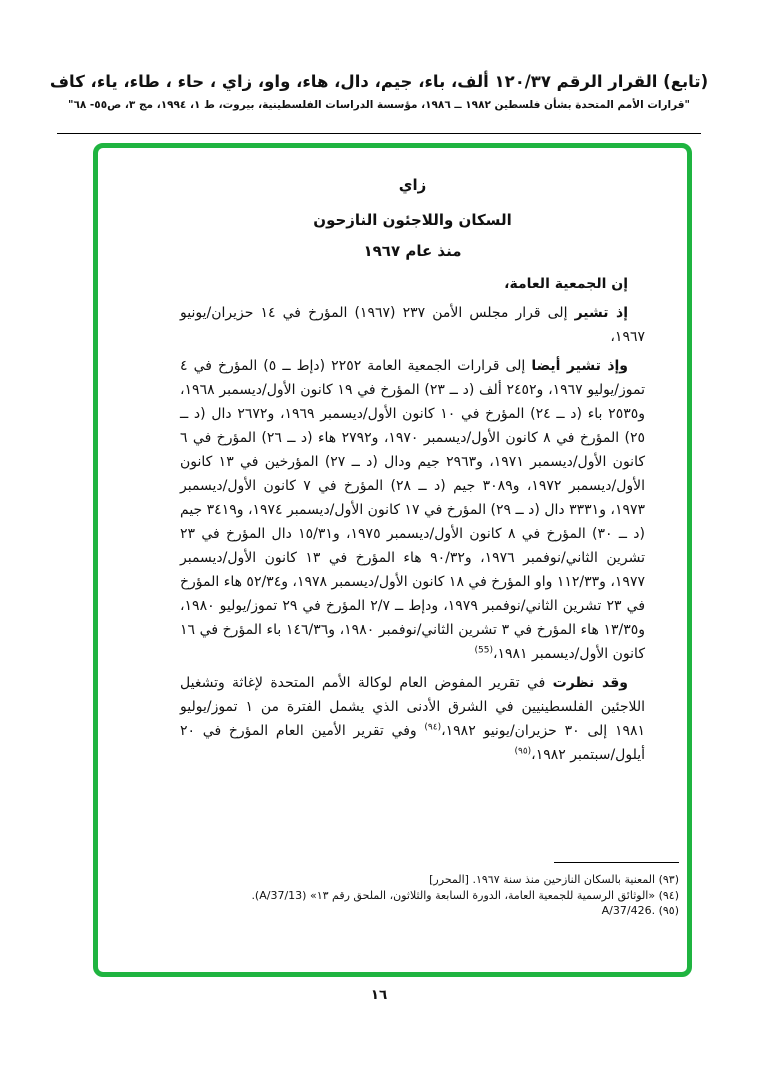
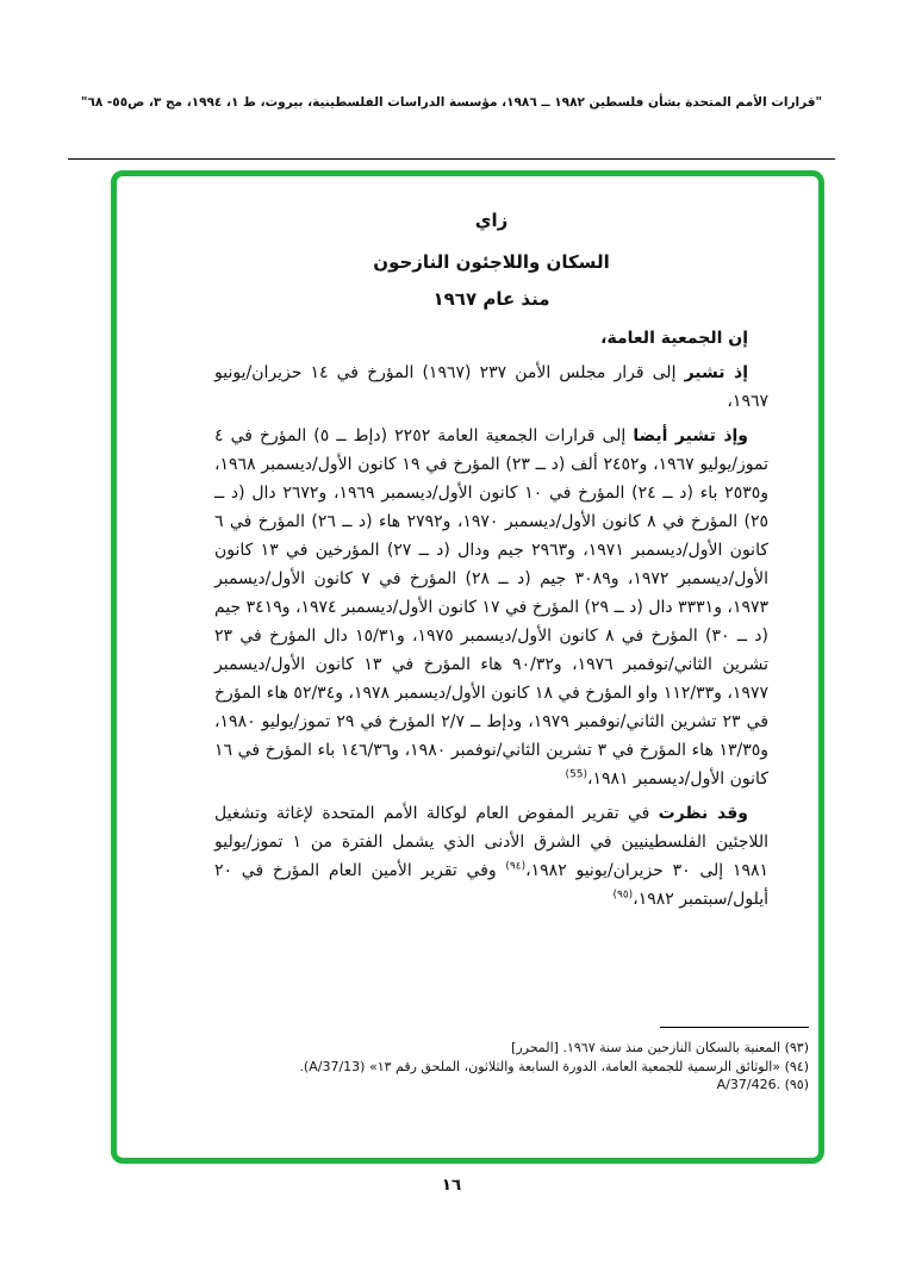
- (تابع) القرار الرقم ١٢٠/٣٧ ألف، باء، جيم، دال، هاء، واو، زاي ، حاء ، طاء، ياء، كاف
  "قرارات الأمم المتحدة بشأن فلسطين ١٩٨٢ ــ ١٩٨٦، مؤسسة الدراسات الفلسطينية، بيروت، ط ١، ١٩٩٤، مج ٣، ص٥٥- ٦٨"
  زاي
  السكان واللاجئون النازحون
  منذ عام ١٩٦٧
  إن الجمعية العامة،
  إذ تشير إلى قرار مجلس الأمن ٢٣٧ (١٩٦٧) المؤرخ في ١٤ حزيران/يونيو ١٩٦٧،
  وإذ تشير أيضا إلى قرارات الجمعية العامة ٢٢٥٢ (دإط ــ ٥) المؤرخ في ٤ تموز/يوليو ١٩٦٧، و٢٤٥٢ ألف (د ــ ٢٣) المؤرخ في ١٩ كانون الأول/ديسمبر ١٩٦٨، و٢٥٣٥ باء (د ــ ٢٤) المؤرخ في ١٠ كانون الأول/ديسمبر ١٩٦٩، و٢٦٧٢ دال (د ــ ٢٥) المؤرخ في ٨ كانون الأول/ديسمبر ١٩٧٠، و٢٧٩٢ هاء (د ــ ٢٦) المؤرخ في ٦ كانون الأول/ديسمبر ١٩٧١، و٢٩٦٣ جيم ودال (د ــ ٢٧) المؤرخين في ١٣ كانون الأول/ديسمبر ١٩٧٢، و٣٠٨٩ جيم (د ــ ٢٨) المؤرخ في ٧ كانون الأول/ديسمبر ١٩٧٣، و٣٣٣١ دال (د ــ ٢٩) المؤرخ في ١٧ كانون الأول/ديسمبر ١٩٧٤، و٣٤١٩ جيم (د ــ ٣٠) المؤرخ في ٨ كانون الأول/ديسمبر ١٩٧٥، و١٥/٣١ دال المؤرخ في ٢٣ تشرين الثاني/نوفمبر ١٩٧٦، و٩٠/٣٢ هاء المؤرخ في ١٣ كانون الأول/ديسمبر ١٩٧٧، و١١٢/٣٣ واو المؤرخ في ١٨ كانون الأول/ديسمبر ١٩٧٨، و٥٢/٣٤ هاء المؤرخ في ٢٣ تشرين الثاني/نوفمبر ١٩٧٩، ودإط ــ ٢/٧ المؤرخ في ٢٩ تموز/يوليو ١٩٨٠، و١٣/٣٥ هاء المؤرخ في ٣ تشرين الثاني/نوفمبر ١٩٨٠، و١٤٦/٣٦ باء المؤرخ في ١٦ كانون الأول/ديسمبر ١٩٨١،(55)
  وقد نظرت في تقرير المفوض العام لوكالة الأمم المتحدة لإغاثة وتشغيل اللاجئين الفلسطينيين في الشرق الأدنى الذي يشمل الفترة من ١ تموز/يوليو ١٩٨١ إلى ٣٠ حزيران/يونيو ١٩٨٢،(٩٤) وفي تقرير الأمين العام المؤرخ في ٢٠ أيلول/سبتمبر ١٩٨٢،(٩٥)
  (٩٣) المعنية بالسكان النازحين منذ سنة ١٩٦٧. [المحرر]
  (٩٤) «الوثائق الرسمية للجمعية العامة، الدورة السابعة والثلاثون، الملحق رقم ١٣» (A/37/13).
  (٩٥) A/37/426.
  ١٦
